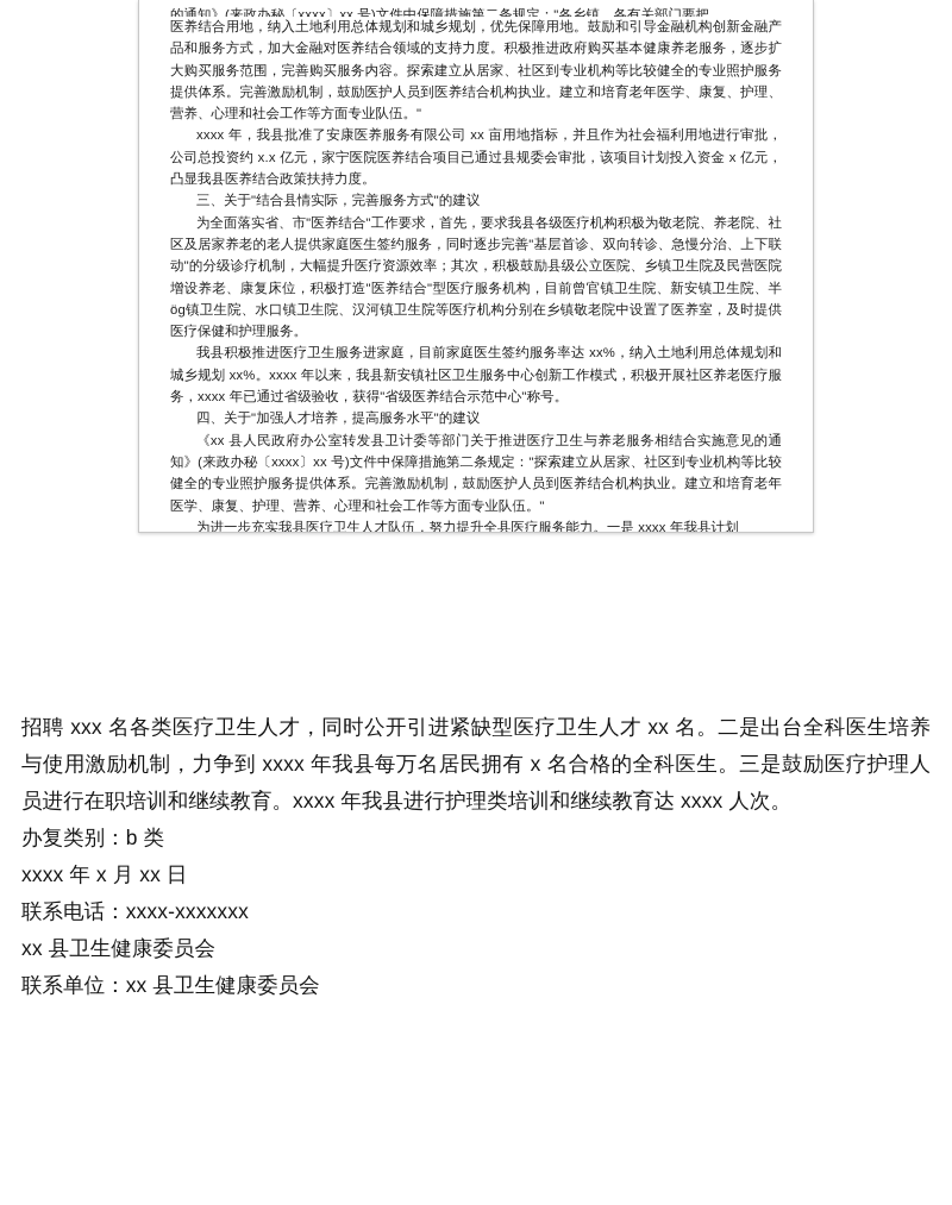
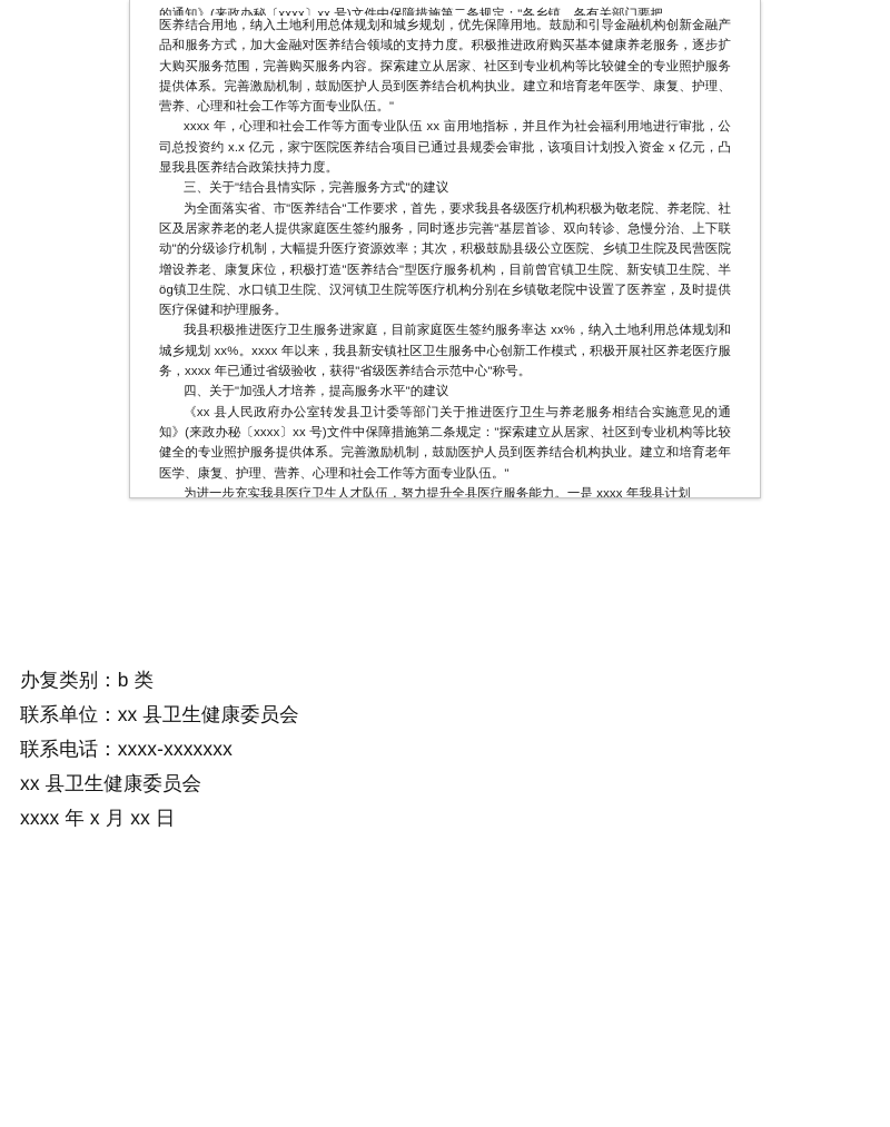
  的通知》(来政办秘〔xxxx〕xx 号)文件中保障措施第二条规定："各乡镇、各有关部门要把
  医养结合用地，纳入土地利用总体规划和城乡规划，优先保障用地。鼓励和引导金融机构创新金融产品和服务方式，加大金融对医养结合领域的支持力度。积极推进政府购买基本健康养老服务，逐步扩大购买服务范围，完善购买服务内容。探索建立从居家、社区到专业机构等比较健全的专业照护服务提供体系。完善激励机制，鼓励医护人员到医养结合机构执业。建立和培育老年医学、康复、护理、营养、心理和社会工作等方面专业队伍。"
- xxxx 年，我县批准了安康医养服务有限公司 xx 亩用地指标，并且作为社会福利用地进行审批，公司总投资约 x.x 亿元，家宁医院医养结合项目已通过县规委会审批，该项目计划投入资金 x 亿元，凸显我县医养结合政策扶持力度。
+ xxxx 年，心理和社会工作等方面专业队伍 xx 亩用地指标，并且作为社会福利用地进行审批，公司总投资约 x.x 亿元，家宁医院医养结合项目已通过县规委会审批，该项目计划投入资金 x 亿元，凸显我县医养结合政策扶持力度。
  三、关于"结合县情实际，完善服务方式"的建议
  为全面落实省、市"医养结合"工作要求，首先，要求我县各级医疗机构积极为敬老院、养老院、社区及居家养老的老人提供家庭医生签约服务，同时逐步完善"基层首诊、双向转诊、急慢分治、上下联动"的分级诊疗机制，大幅提升医疗资源效率；其次，积极鼓励县级公立医院、乡镇卫生院及民营医院增设养老、康复床位，积极打造"医养结合"型医疗服务机构，目前曾官镇卫生院、新安镇卫生院、半ög镇卫生院、水口镇卫生院、汉河镇卫生院等医疗机构分别在乡镇敬老院中设置了医养室，及时提供医疗保健和护理服务。
  我县积极推进医疗卫生服务进家庭，目前家庭医生签约服务率达 xx%，纳入土地利用总体规划和城乡规划 xx%。xxxx 年以来，我县新安镇社区卫生服务中心创新工作模式，积极开展社区养老医疗服务，xxxx 年已通过省级验收，获得"省级医养结合示范中心"称号。
  四、关于"加强人才培养，提高服务水平"的建议
  《xx 县人民政府办公室转发县卫计委等部门关于推进医疗卫生与养老服务相结合实施意见的通知》(来政办秘〔xxxx〕xx 号)文件中保障措施第二条规定："探索建立从居家、社区到专业机构等比较健全的专业照护服务提供体系。完善激励机制，鼓励医护人员到医养结合机构执业。建立和培育老年医学、康复、护理、营养、心理和社会工作等方面专业队伍。"
  为进一步充实我县医疗卫生人才队伍，努力提升全县医疗服务能力。一是 xxxx 年我县计划
- 招聘 xxx 名各类医疗卫生人才，同时公开引进紧缺型医疗卫生人才 xx 名。二是出台全科医生培养与使用激励机制，力争到 xxxx 年我县每万名居民拥有 x 名合格的全科医生。三是鼓励医疗护理人员进行在职培训和继续教育。xxxx 年我县进行护理类培训和继续教育达 xxxx 人次。
  办复类别：b 类
- xxxx 年 x 月 xx 日
+ 联系单位：xx 县卫生健康委员会
  联系电话：xxxx-xxxxxxx
  xx 县卫生健康委员会
- 联系单位：xx 县卫生健康委员会
+ xxxx 年 x 月 xx 日
